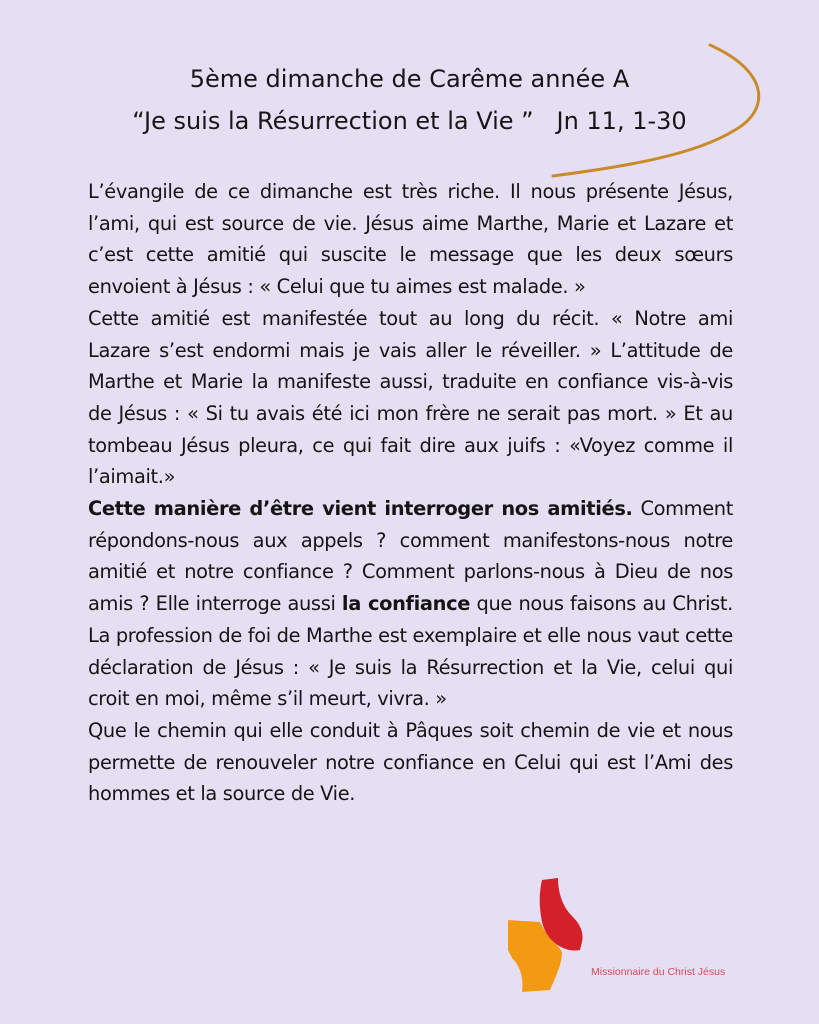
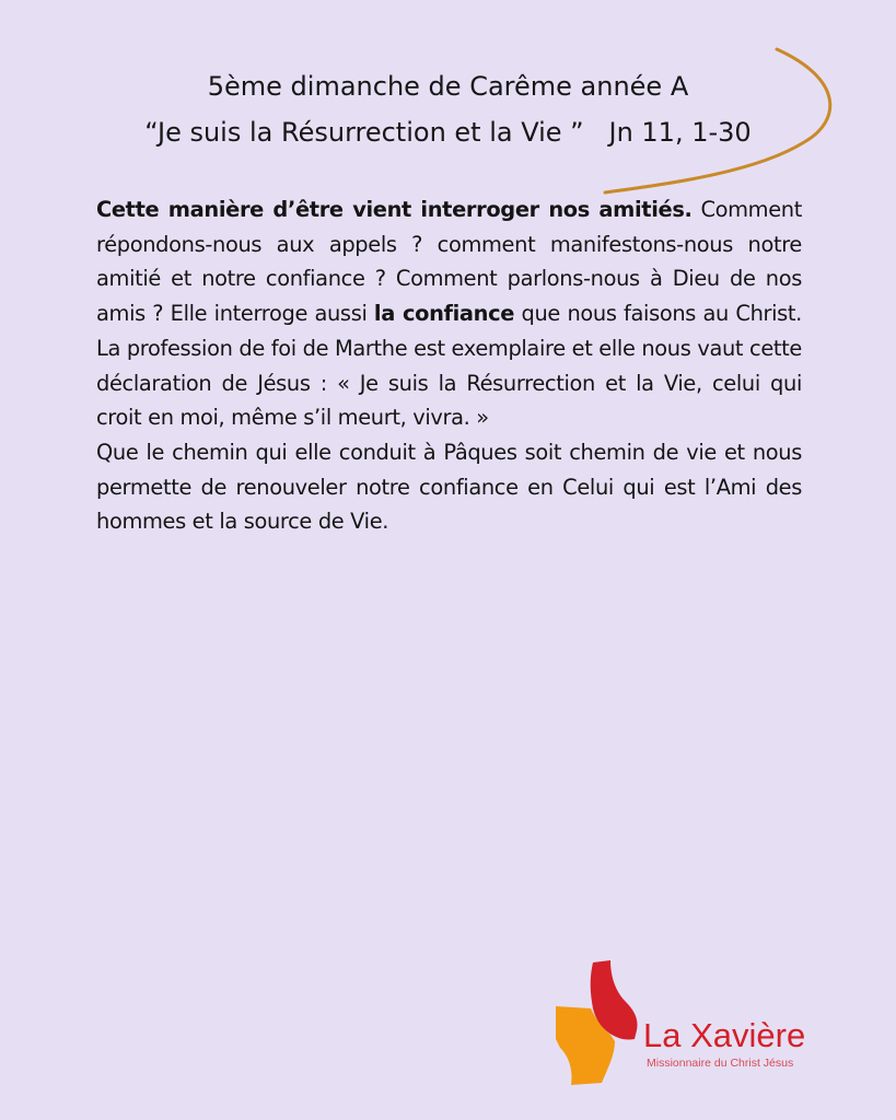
  5ème dimanche de Carême année A
  “Je suis la Résurrection et la Vie ” Jn 11, 1-30
- L’évangile de ce dimanche est très riche. Il nous présente Jésus, l’ami, qui est source de vie. Jésus aime Marthe, Marie et Lazare et c’est cette amitié qui suscite le message que les deux sœurs envoient à Jésus : « Celui que tu aimes est malade. »
- Cette amitié est manifestée tout au long du récit. « Notre ami Lazare s’est endormi mais je vais aller le réveiller. » L’attitude de Marthe et Marie la manifeste aussi, traduite en confiance vis-à-vis de Jésus : « Si tu avais été ici mon frère ne serait pas mort. » Et au tombeau Jésus pleura, ce qui fait dire aux juifs : «Voyez comme il l’aimait.»
  Cette manière d’être vient interroger nos amitiés. Comment répondons-nous aux appels ? comment manifestons-nous notre amitié et notre confiance ? Comment parlons-nous à Dieu de nos amis ? Elle interroge aussi la confiance que nous faisons au Christ. La profession de foi de Marthe est exemplaire et elle nous vaut cette déclaration de Jésus : « Je suis la Résurrection et la Vie, celui qui croit en moi, même s’il meurt, vivra. »
  Que le chemin qui elle conduit à Pâques soit chemin de vie et nous permette de renouveler notre confiance en Celui qui est l’Ami des hommes et la source de Vie.
+ La Xavière
  Missionnaire du Christ Jésus
